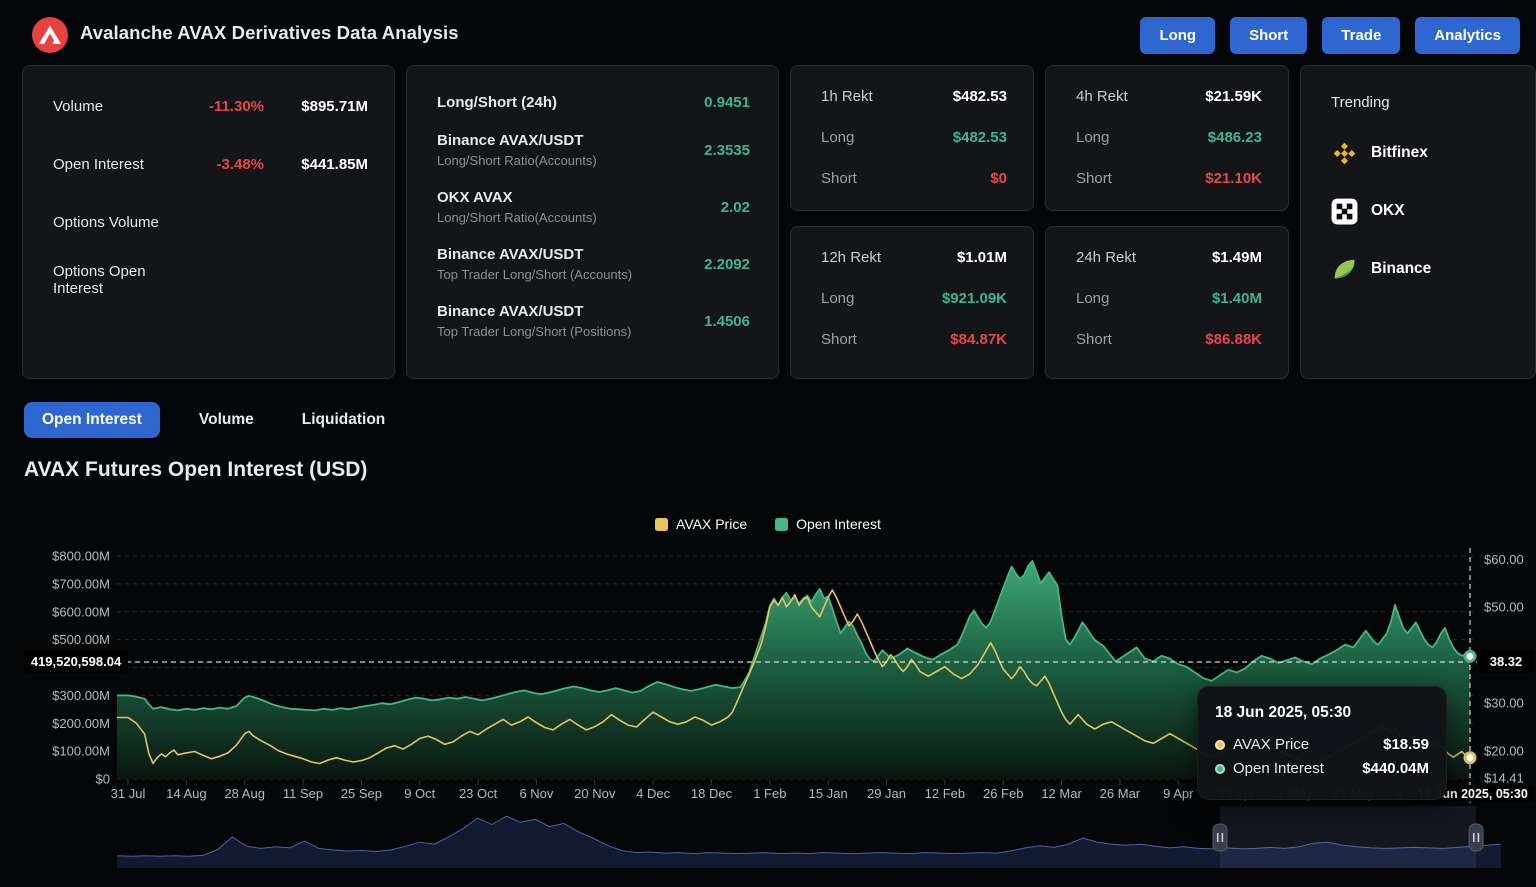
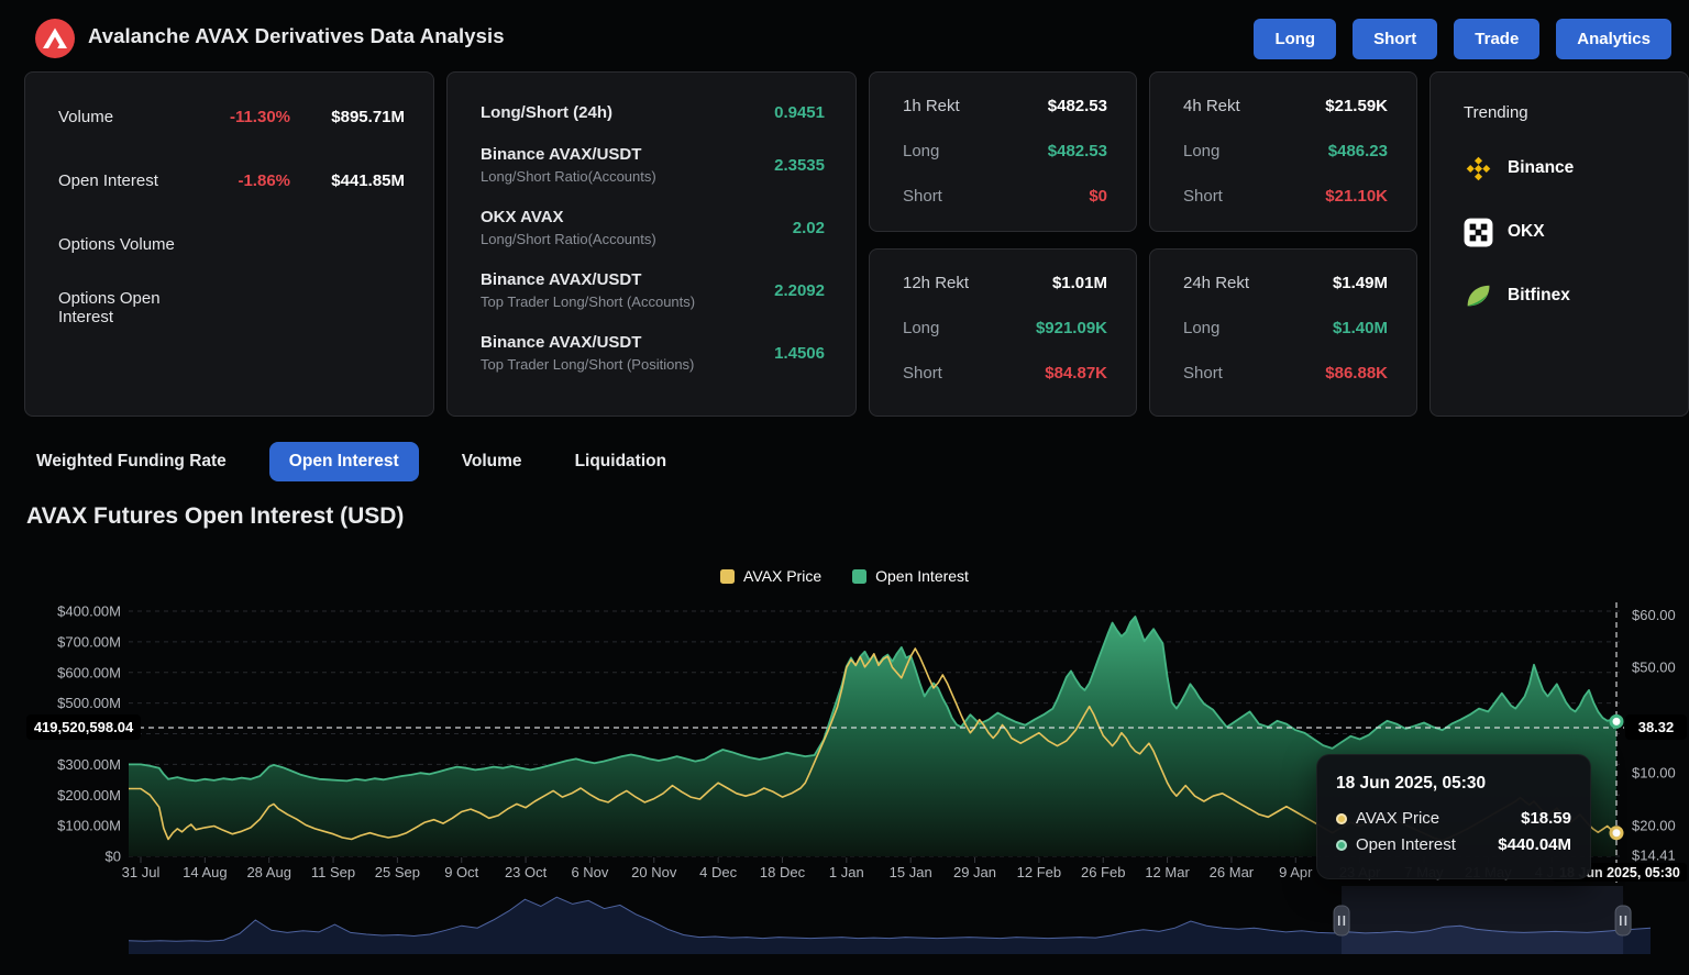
  Avalanche AVAX Derivatives Data Analysis
  Long
  Short
  Trade
  Analytics
  Volume
  -11.30%
  $895.71M
  Open Interest
- -3.48%
+ -1.86%
  $441.85M
  Options Volume
  Options Open Interest
  Long/Short (24h)
  0.9451
  Binance AVAX/USDT
  Long/Short Ratio(Accounts)
  2.3535
  OKX AVAX
  Long/Short Ratio(Accounts)
  2.02
  Binance AVAX/USDT
  Top Trader Long/Short (Accounts)
  2.2092
  Binance AVAX/USDT
  Top Trader Long/Short (Positions)
  1.4506
  1h Rekt
  $482.53
  Long
  $482.53
  Short
  $0
  4h Rekt
  $21.59K
  Long
  $486.23
  Short
  $21.10K
  12h Rekt
  $1.01M
  Long
  $921.09K
  Short
  $84.87K
  24h Rekt
  $1.49M
  Long
  $1.40M
  Short
  $86.88K
  Trending
- Bitfinex
+ Binance
  OKX
- Binance
+ Bitfinex
+ Weighted Funding Rate
  Open Interest
  Volume
  Liquidation
  AVAX Futures Open Interest (USD)
  AVAX Price
  Open Interest
- $800.00M
+ $400.00M
  $700.00M
  $600.00M
  $500.00M
  $300.00M
  $200.00M
  $100.00M
  $0
  $60.00
  $50.00
- $30.00
+ $10.00
  $20.00
  $14.41
  31 Jul
  14 Aug
  28 Aug
  11 Sep
  25 Sep
  9 Oct
  23 Oct
  6 Nov
  20 Nov
  4 Dec
  18 Dec
- 1 Feb
+ 1 Jan
  15 Jan
  29 Jan
  12 Feb
  26 Feb
  12 Mar
  26 Mar
  9 Apr
  419,520,598.04
  38.32
  un 2025, 05:30
  18 Jun 2025, 05:30
  AVAX Price
  $18.59
  Open Interest
  $440.04M
